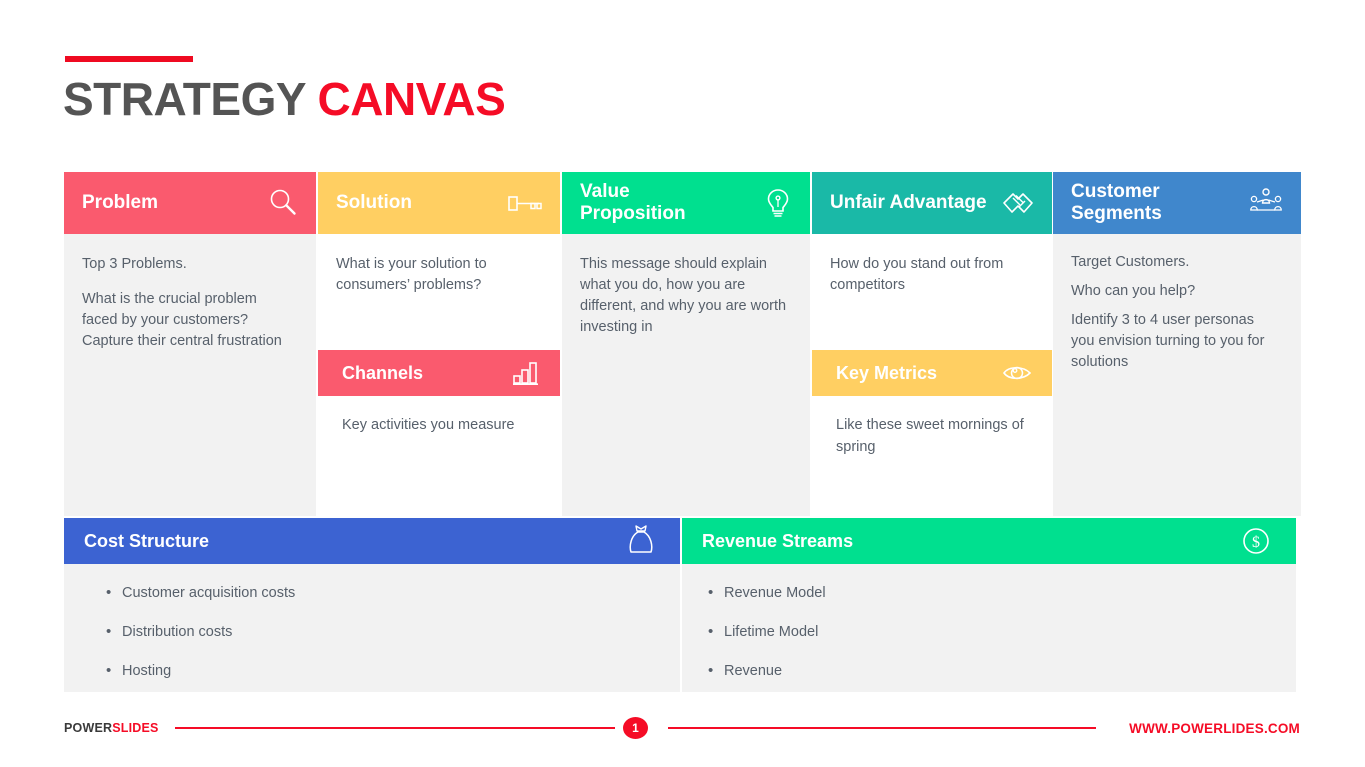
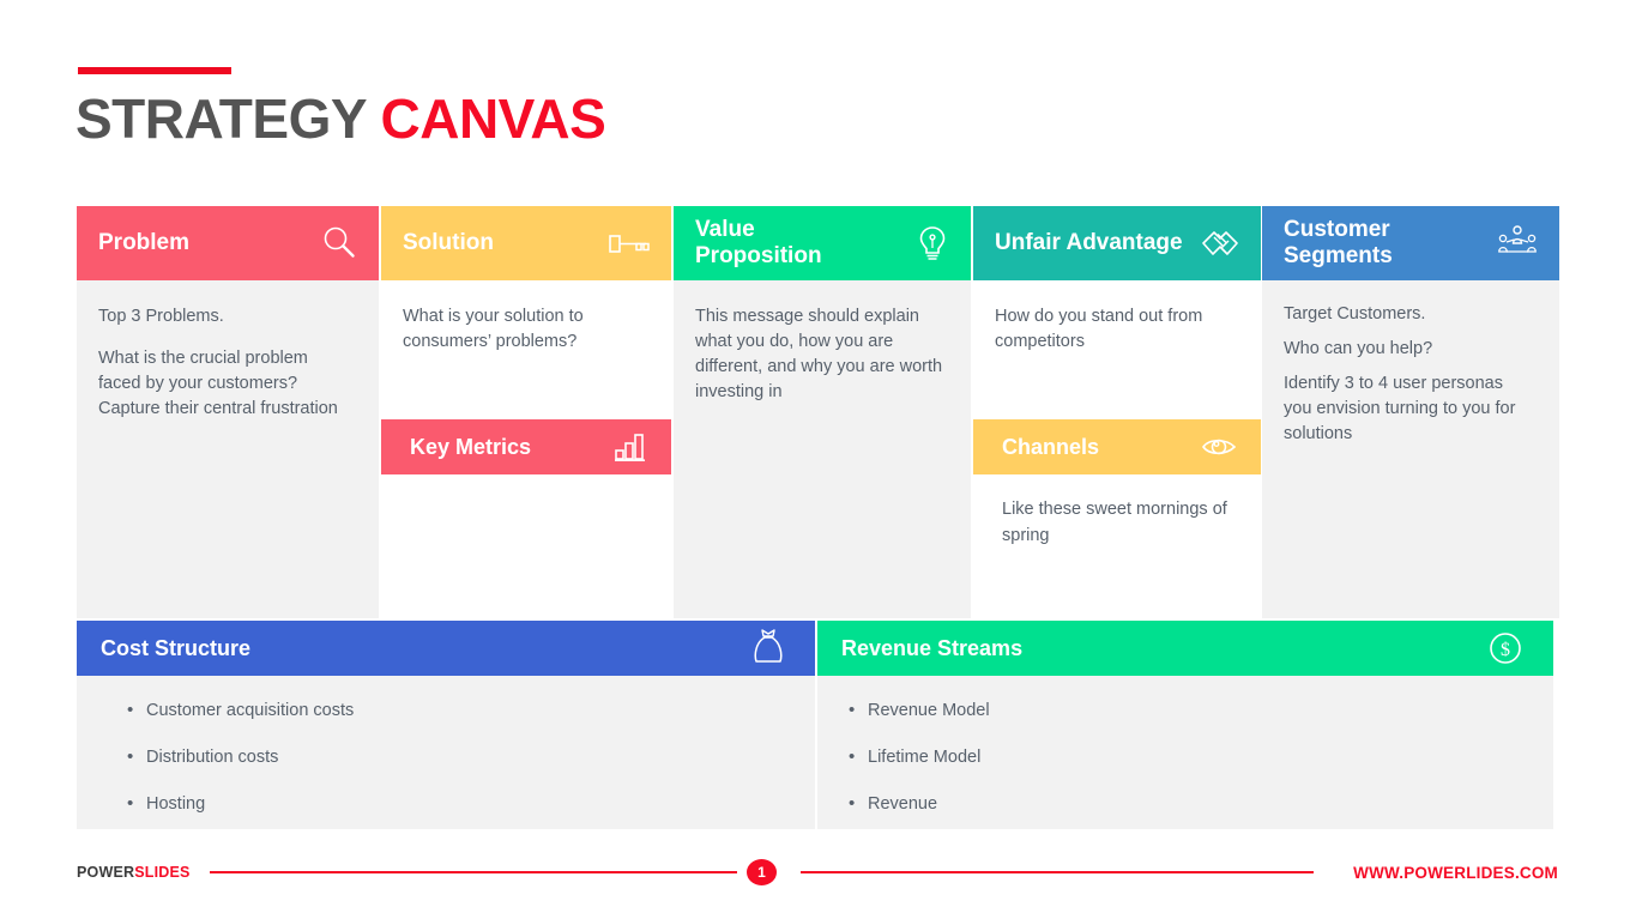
  STRATEGY CANVAS
  Problem
  Top 3 Problems.
  What is the crucial problem faced by your customers? Capture their central frustration
  Solution
  What is your solution to consumers’ problems?
- Channels
+ Key Metrics
- Key activities you measure
  Value
  Proposition
  This message should explain what you do, how you are different, and why you are worth investing in
  Unfair Advantage
  How do you stand out from competitors
- Key Metrics
+ Channels
  Like these sweet mornings of spring
  Customer
  Segments
  Target Customers.
  Who can you help?
  Identify 3 to 4 user personas you envision turning to you for solutions
  Cost Structure
  Customer acquisition costs
  Distribution costs
  Hosting
  Revenue Streams
  $
  Revenue Model
  Lifetime Model
  Revenue
  POWERSLIDES
  1
  WWW.POWERLIDES.COM
